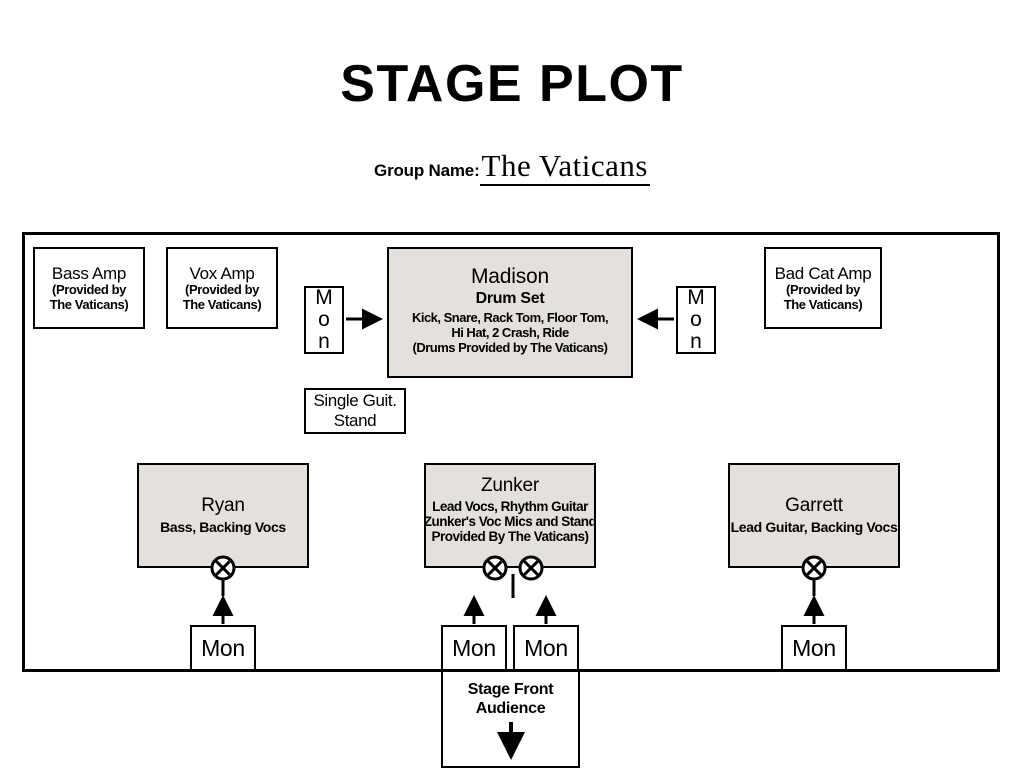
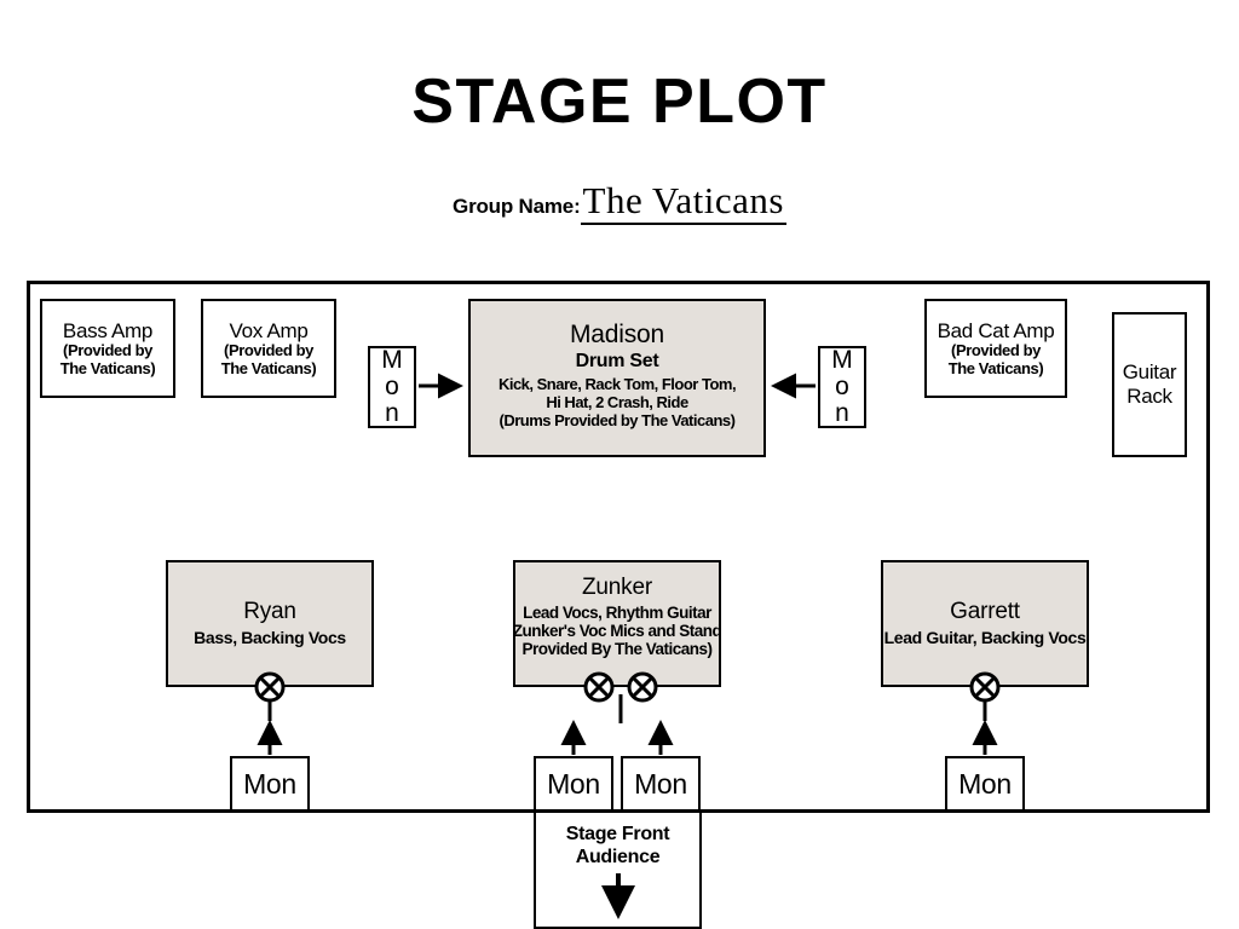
  STAGE PLOT
  Group Name:The Vaticans
  Bass Amp
  (Provided by
  The Vaticans)
  Vox Amp
  (Provided by
  The Vaticans)
  M
  o
  n
- Single Guit.
- Stand
  Madison
  Drum Set
  Kick, Snare, Rack Tom, Floor Tom,
  Hi Hat, 2 Crash, Ride
  (Drums Provided by The Vaticans)
  M
  o
  n
  Bad Cat Amp
  (Provided by
  The Vaticans)
+ Guitar
+ Rack
  Ryan
  Bass, Backing Vocs
  Zunker
  Lead Vocs, Rhythm Guitar
  Zunker's Voc Mics and Stand
  Provided By The Vaticans)
  Garrett
  Lead Guitar, Backing Vocs
  Mon
  Mon
  Mon
  Mon
  Stage Front
  Audience
